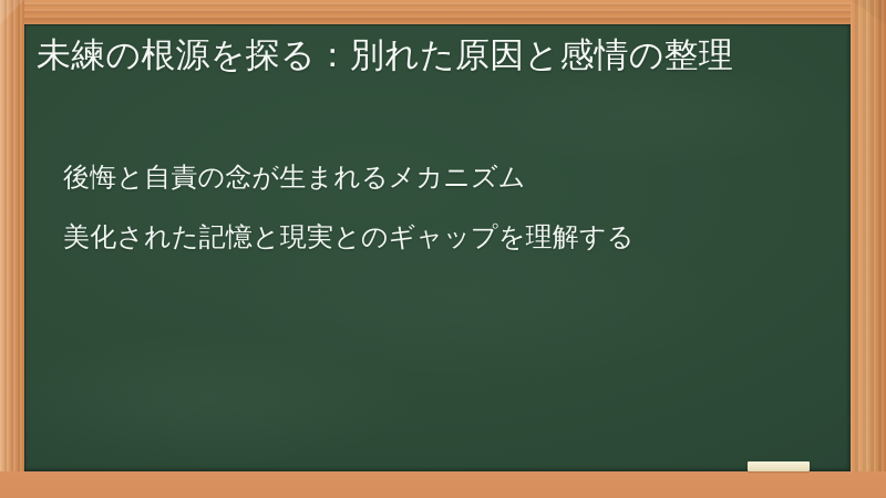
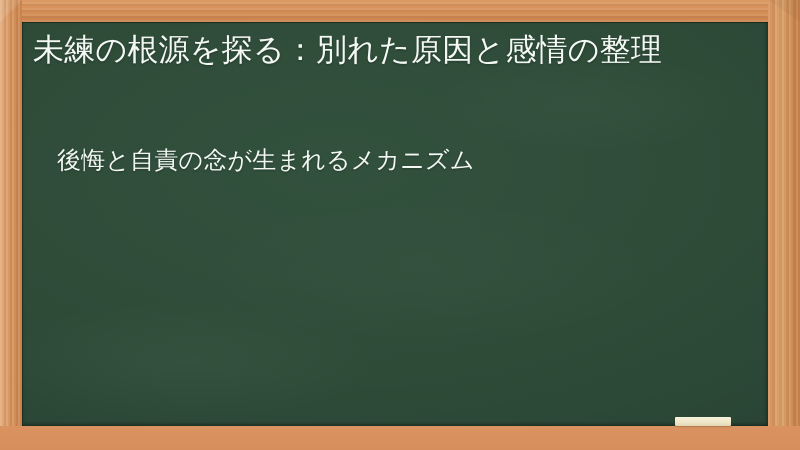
  未練の根源を探る：別れた原因と感情の整理
  後悔と自責の念が生まれるメカニズム
- 美化された記憶と現実とのギャップを理解する
